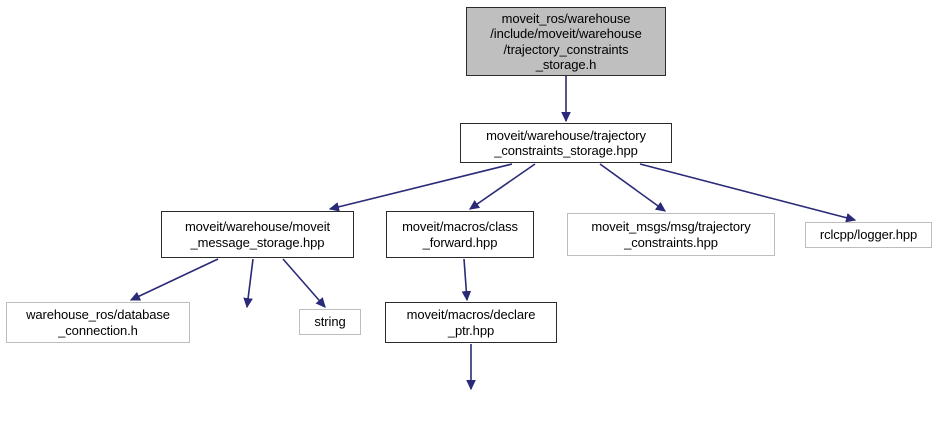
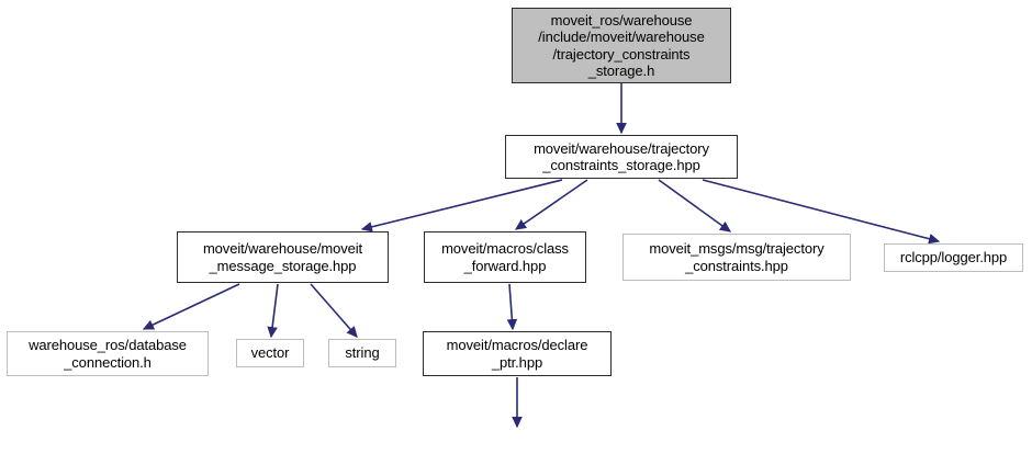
  moveit_ros/warehouse
  /include/moveit/warehouse
  /trajectory_constraints
  _storage.h
  moveit/warehouse/trajectory
  _constraints_storage.hpp
  moveit/warehouse/moveit
  _message_storage.hpp
  moveit/macros/class
  _forward.hpp
  moveit_msgs/msg/trajectory
  _constraints.hpp
  rclcpp/logger.hpp
  warehouse_ros/database
  _connection.h
+ vector
  string
  moveit/macros/declare
  _ptr.hpp
